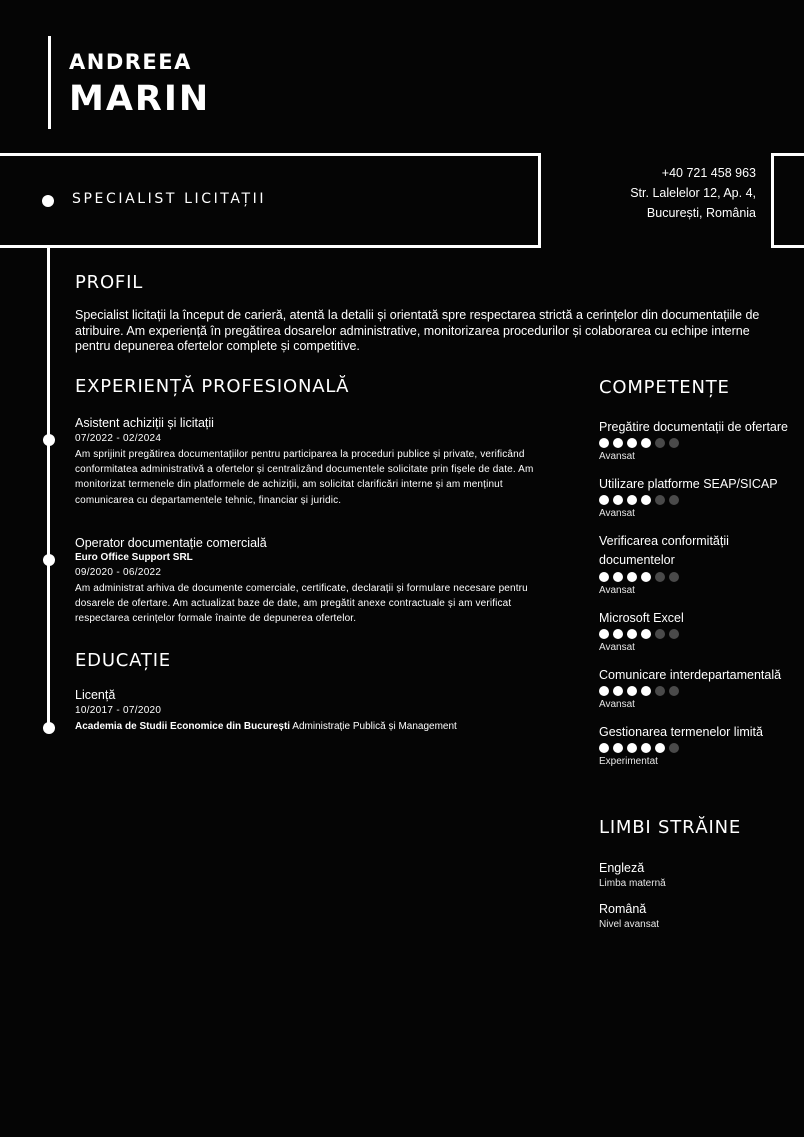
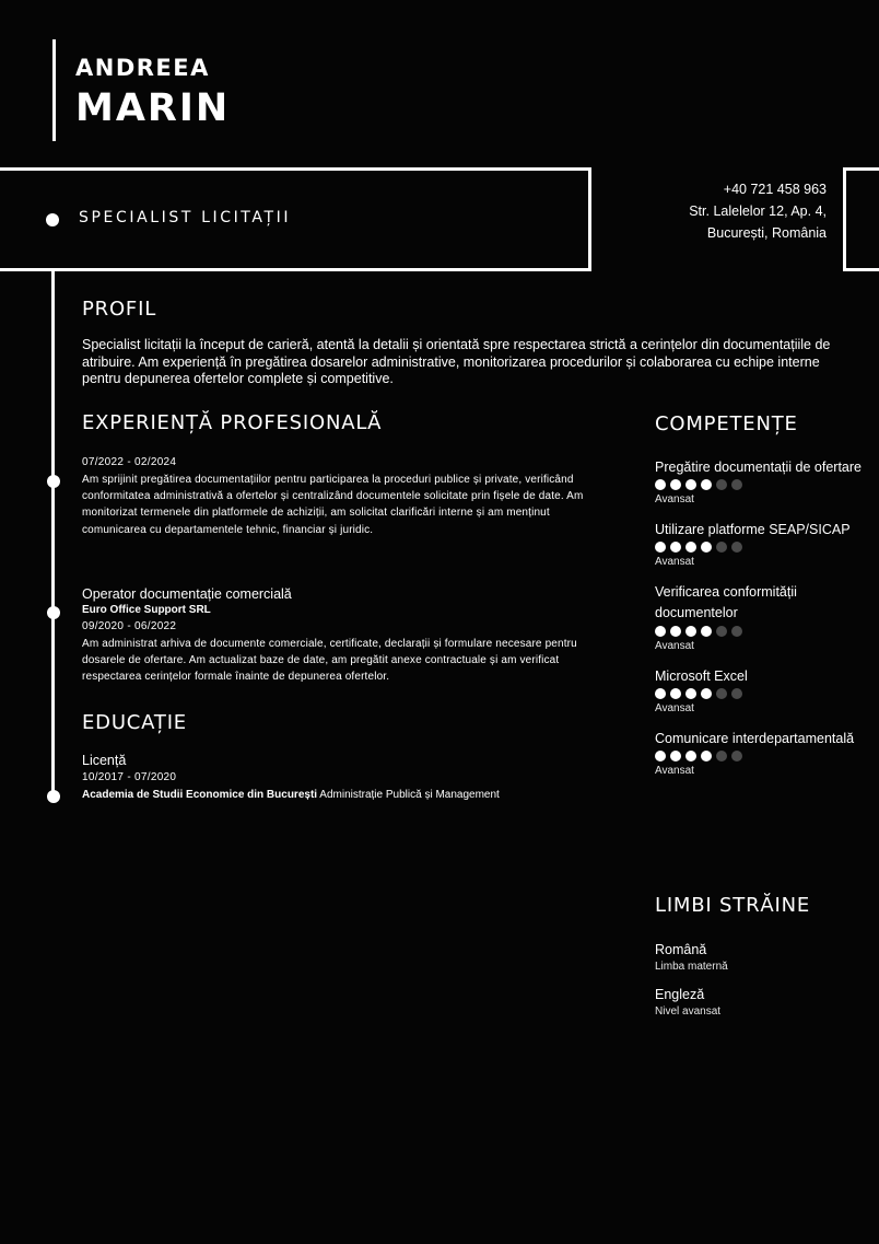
  ANDREEA
  MARIN
  SPECIALIST LICITAȚII
  +40 721 458 963
  Str. Lalelelor 12, Ap. 4,
  București, România
  PROFIL
  Specialist licitații la început de carieră, atentă la detalii și orientată spre respectarea strictă a cerințelor din documentațiile de atribuire. Am experiență în pregătirea dosarelor administrative, monitorizarea procedurilor și colaborarea cu echipe interne pentru depunerea ofertelor complete și competitive.
  EXPERIENȚĂ PROFESIONALĂ
- Asistent achiziții și licitații
  07/2022 - 02/2024
  Am sprijinit pregătirea documentațiilor pentru participarea la proceduri publice și private, verificând conformitatea administrativă a ofertelor și centralizând documentele solicitate prin fișele de date. Am monitorizat termenele din platformele de achiziții, am solicitat clarificări interne și am menținut comunicarea cu departamentele tehnic, financiar și juridic.
  Operator documentație comercială
  Euro Office Support SRL
  09/2020 - 06/2022
  Am administrat arhiva de documente comerciale, certificate, declarații și formulare necesare pentru dosarele de ofertare. Am actualizat baze de date, am pregătit anexe contractuale și am verificat respectarea cerințelor formale înainte de depunerea ofertelor.
  EDUCAȚIE
  Licență
  10/2017 - 07/2020
  Academia de Studii Economice din București Administrație Publică și Management
  COMPETENȚE
  Pregătire documentații de ofertare
  Avansat
  Utilizare platforme SEAP/SICAP
  Avansat
  Verificarea conformității documentelor
  Avansat
  Microsoft Excel
  Avansat
  Comunicare interdepartamentală
  Avansat
- Gestionarea termenelor limită
- Experimentat
  LIMBI STRĂINE
- Engleză
+ Română
  Limba maternă
- Română
+ Engleză
  Nivel avansat
